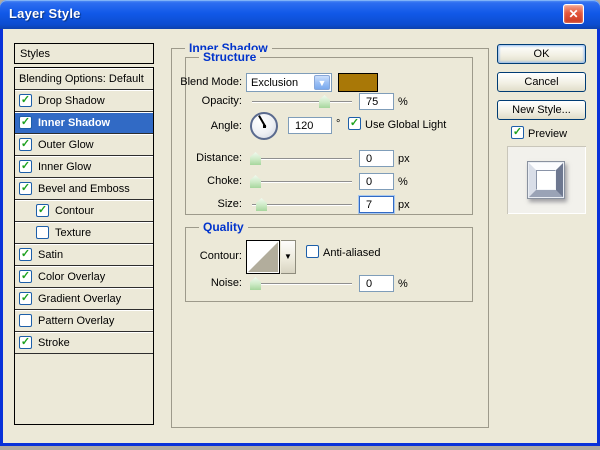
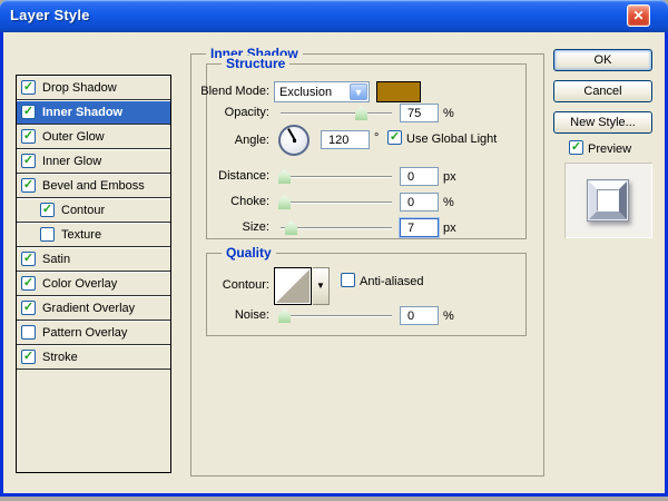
  Layer Style
  ✕
- Styles
- Blending Options: Default
  ✓
  Drop Shadow
  ✓
  Inner Shadow
  ✓
  Outer Glow
  ✓
  Inner Glow
  ✓
  Bevel and Emboss
  ✓
  Contour
  Texture
  ✓
  Satin
  ✓
  Color Overlay
  ✓
  Gradient Overlay
  Pattern Overlay
  ✓
  Stroke
  Inner Shadow
  Structure
  Blend Mode:
  Exclusion
  ▼
  Opacity:
  75
  %
  Angle:
  120
  °
  ✓
  Use Global Light
  Distance:
  0
  px
  Choke:
  0
  %
  Size:
  7
  px
  Quality
  Contour:
  ▼
  Anti-aliased
  Noise:
  0
  %
  OK
  Cancel
  New Style...
  ✓
  Preview
